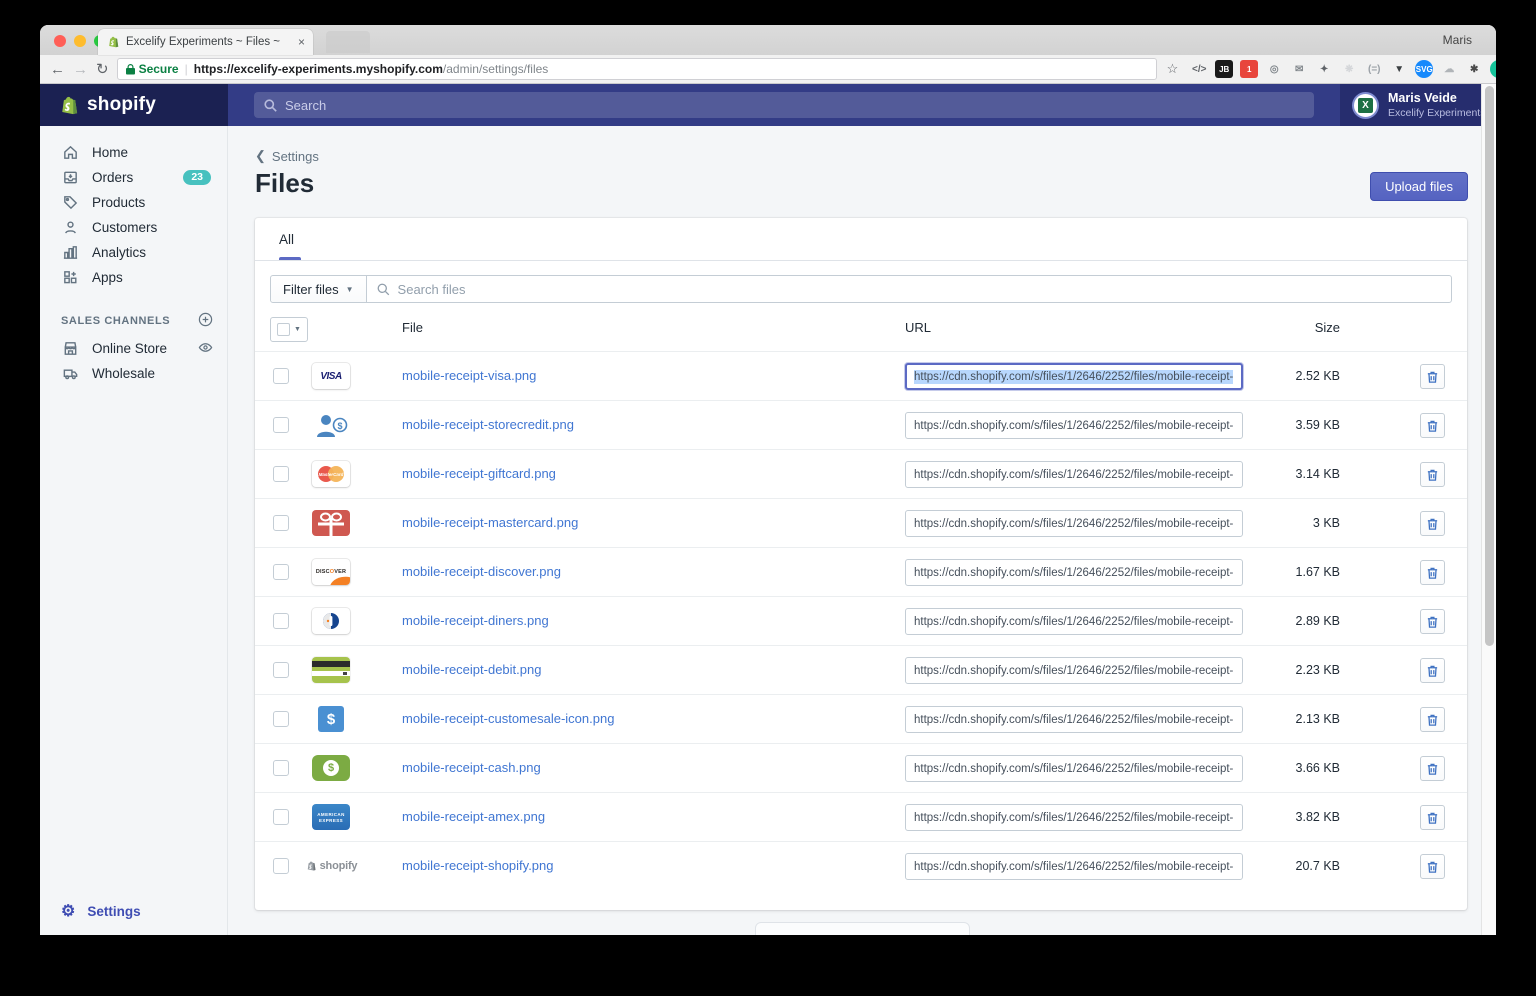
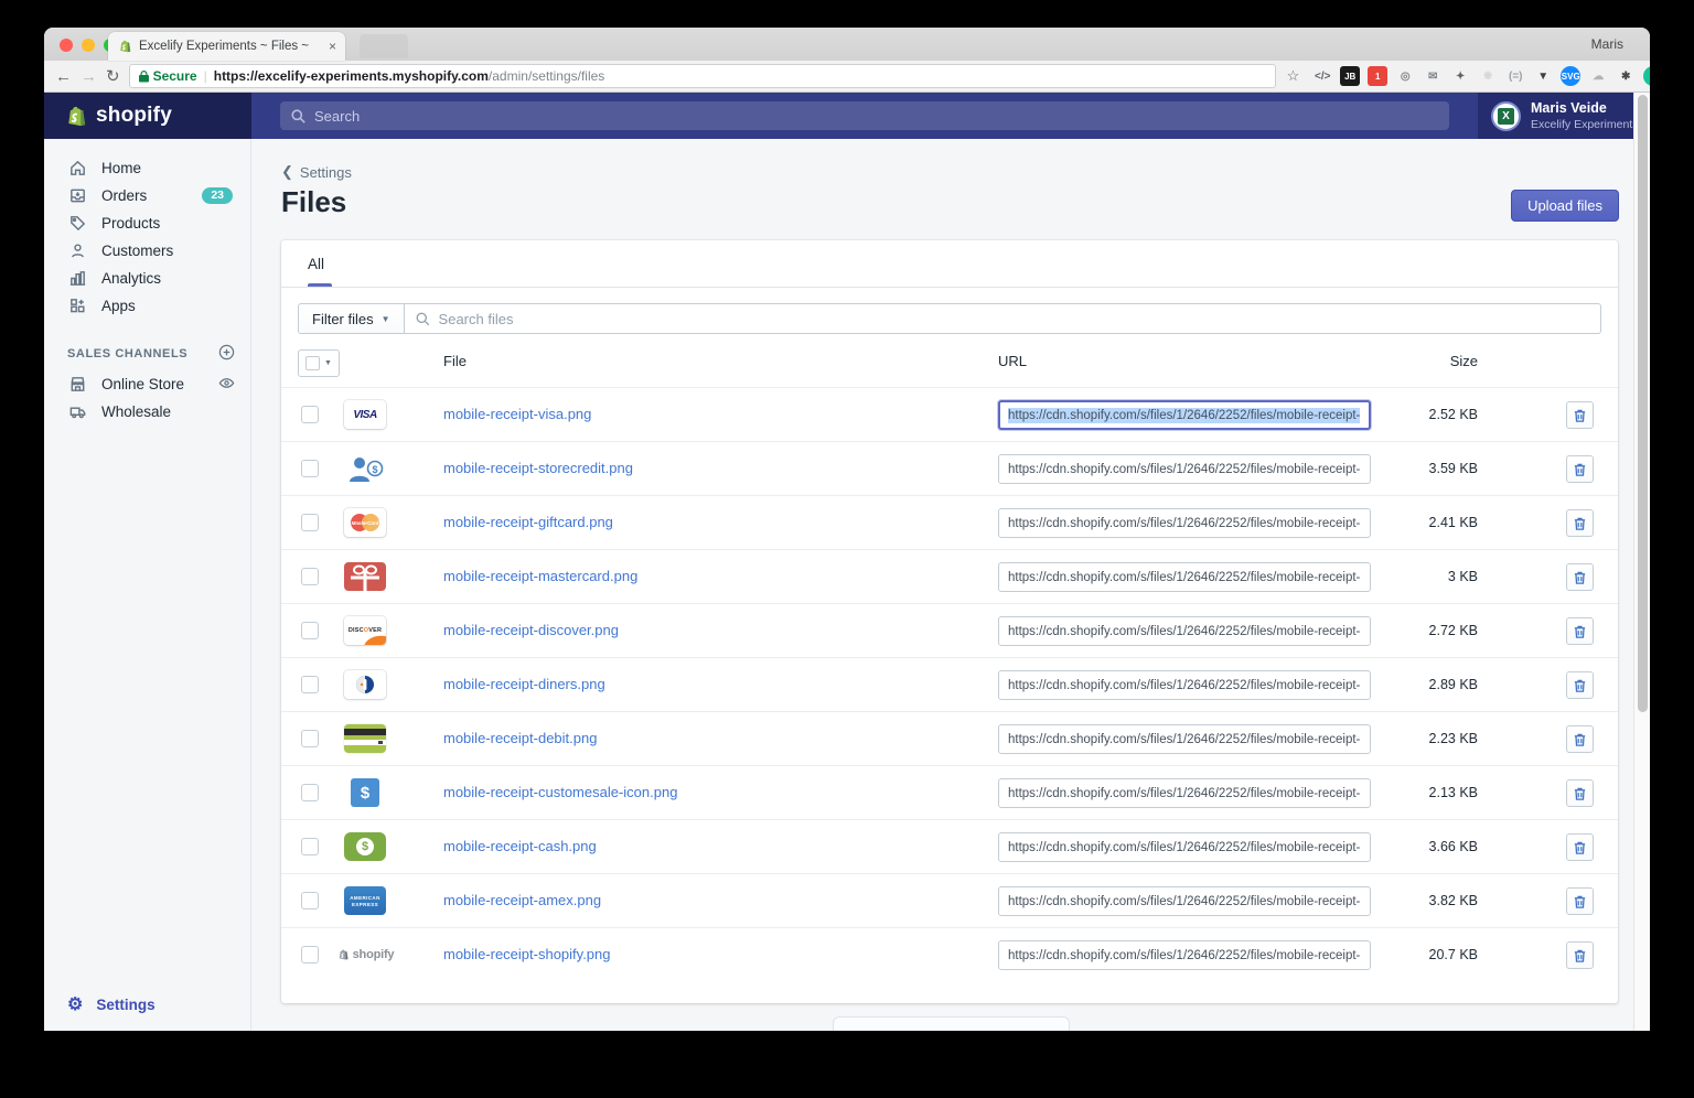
  Excelify Experiments ~ Files ~
  ×
  Maris
  ←
  →
  ↻
  Secure
  |
  https://excelify-experiments.myshopify.com/admin/settings/files
  ☆
  </>
  JB
  1
  ◎
  ✉
  ✦
  ❋
  (=)
  ▼
  SVG
  ☁
  ✱
  shopify
  Search
  X
  Maris Veide
  Excelify Experiment
  Home
  Orders
  23
  Products
  Customers
  Analytics
  Apps
  SALES CHANNELS
  Online Store
  Wholesale
  ⚙
  Settings
  ❮
  Settings
  Files
  Upload files
  All
  Filter files
  ▼
  Search files
  File
  URL
  Size
  VISA
  mobile-receipt-visa.png
  https://cdn.shopify.com/s/files/1/2646/2252/files/mobile-receipt-
  2.52 KB
  $
  mobile-receipt-storecredit.png
  https://cdn.shopify.com/s/files/1/2646/2252/files/mobile-receipt-
  3.59 KB
  mobile-receipt-giftcard.png
  https://cdn.shopify.com/s/files/1/2646/2252/files/mobile-receipt-
- 3.14 KB
+ 2.41 KB
  mobile-receipt-mastercard.png
  https://cdn.shopify.com/s/files/1/2646/2252/files/mobile-receipt-
  3 KB
  mobile-receipt-discover.png
  https://cdn.shopify.com/s/files/1/2646/2252/files/mobile-receipt-
- 1.67 KB
+ 2.72 KB
  mobile-receipt-diners.png
  https://cdn.shopify.com/s/files/1/2646/2252/files/mobile-receipt-
  2.89 KB
  mobile-receipt-debit.png
  https://cdn.shopify.com/s/files/1/2646/2252/files/mobile-receipt-
  2.23 KB
  $
  mobile-receipt-customesale-icon.png
  https://cdn.shopify.com/s/files/1/2646/2252/files/mobile-receipt-
  2.13 KB
  $
  mobile-receipt-cash.png
  https://cdn.shopify.com/s/files/1/2646/2252/files/mobile-receipt-
  3.66 KB
  mobile-receipt-amex.png
  https://cdn.shopify.com/s/files/1/2646/2252/files/mobile-receipt-
  3.82 KB
  shopify
  mobile-receipt-shopify.png
  https://cdn.shopify.com/s/files/1/2646/2252/files/mobile-receipt-
  20.7 KB
